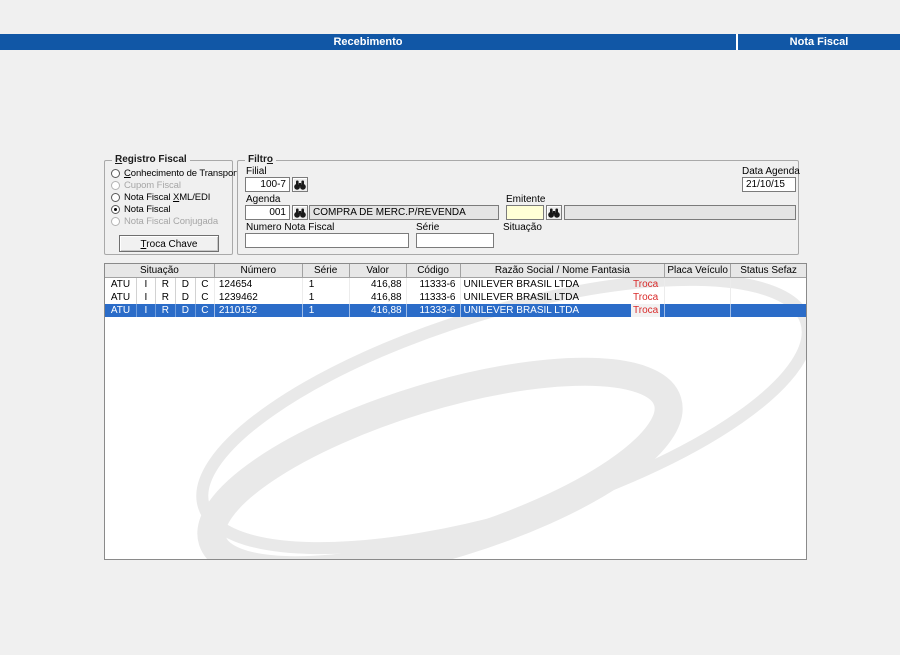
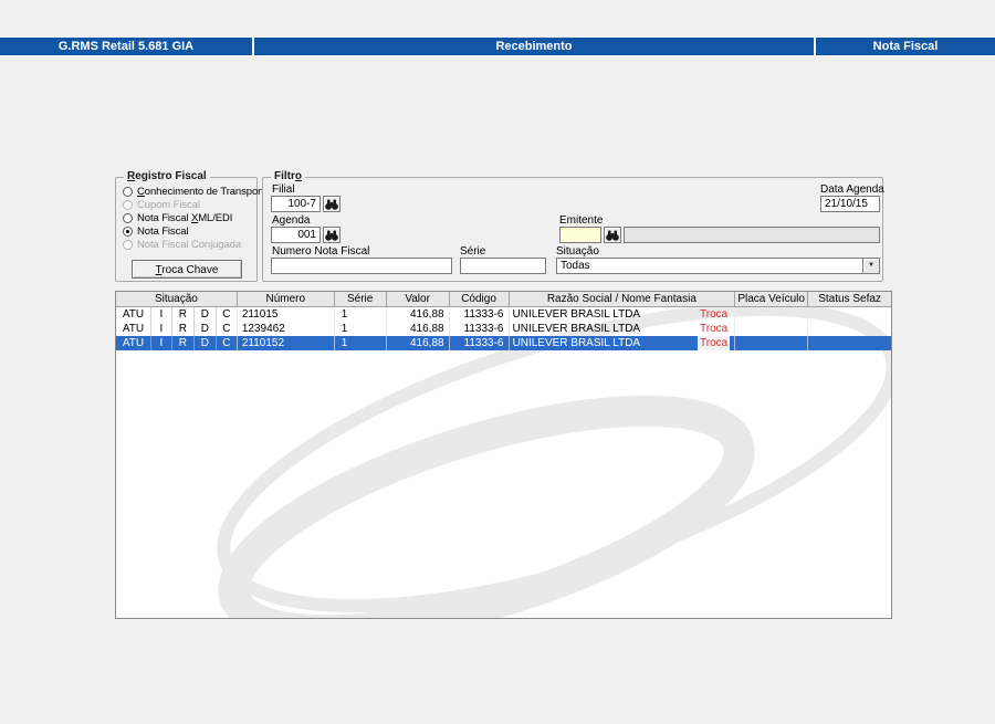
+ G.RMS Retail 5.681 GIA
  Recebimento
  Nota Fiscal
  Registro Fiscal
  Conhecimento de Transpor
  Cupom Fiscal
  Nota Fiscal XML/EDI
  Nota Fiscal
  Nota Fiscal Conjugada
  Troca Chave
  Filtro
  Filial
  100-7
  Data Agenda
  21/10/15
  Agenda
  001
- COMPRA DE MERC.P/REVENDA
  Emitente
  Numero Nota Fiscal
  Série
  Situação
+ Todas
  Situação
  Número
  Série
  Valor
  Código
  Razão Social / Nome Fantasia
  Placa Veículo
  Status Sefaz
  ATU
  I
  R
  D
  C
- 124654
+ 211015
  1
  416,88
  11333-6
  UNILEVER BRASIL LTDA
  Troca
  ATU
  I
  R
  D
  C
  1239462
  1
  416,88
  11333-6
  UNILEVER BRASIL LTDA
  Troca
  ATU
  I
  R
  D
  C
  2110152
  1
  416,88
  11333-6
  UNILEVER BRASIL LTDA
  Troca
